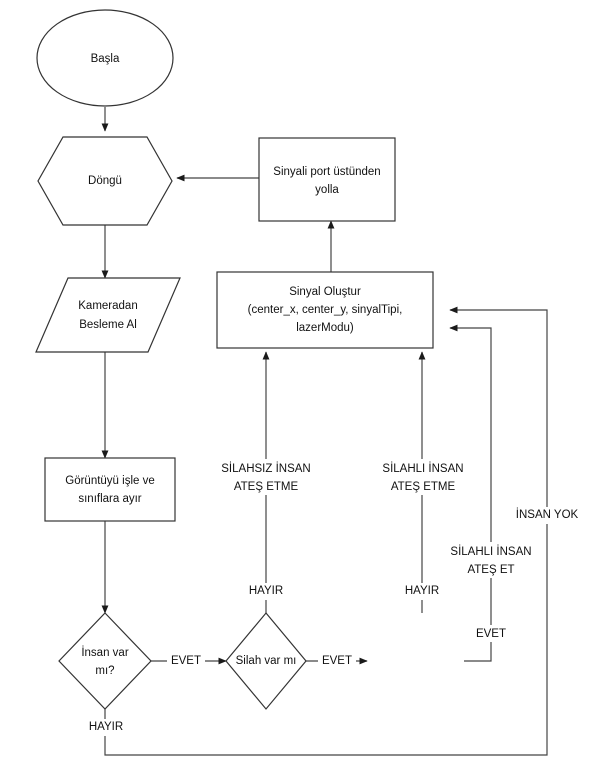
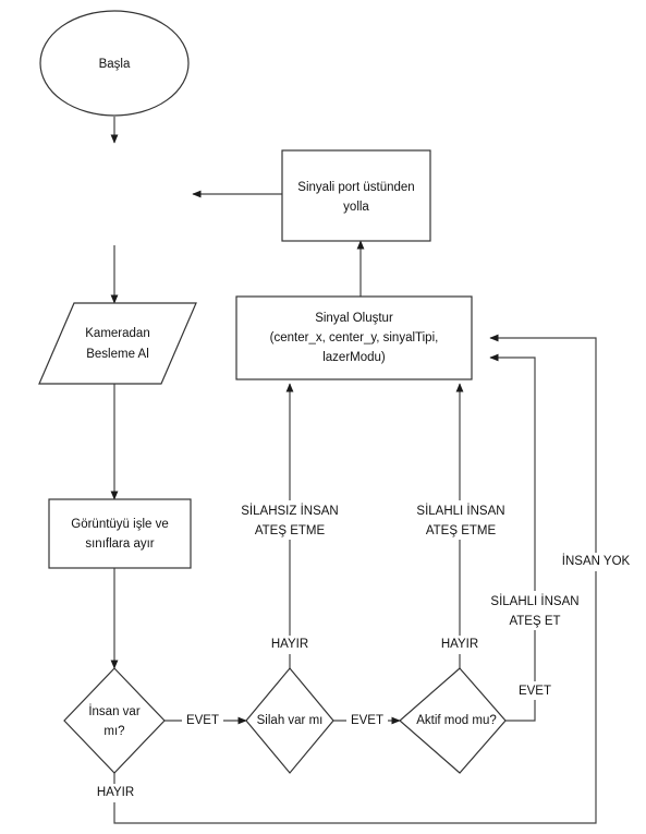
  Başla
- Döngü
  Sinyali port üstünden
  yolla
  Sinyal Oluştur
  (center_x, center_y, sinyalTipi,
  lazerModu)
  Kameradan
  Besleme Al
  Görüntüyü işle ve
  sınıflara ayır
  İnsan var
  mı?
  Silah var mı
+ Aktif mod mu?
  EVET
  EVET
  HAYIR
  HAYIR
  HAYIR
  EVET
  SİLAHSIZ İNSAN
  ATEŞ ETME
  SİLAHLI İNSAN
  ATEŞ ETME
  SİLAHLI İNSAN
  ATEŞ ET
  İNSAN YOK
